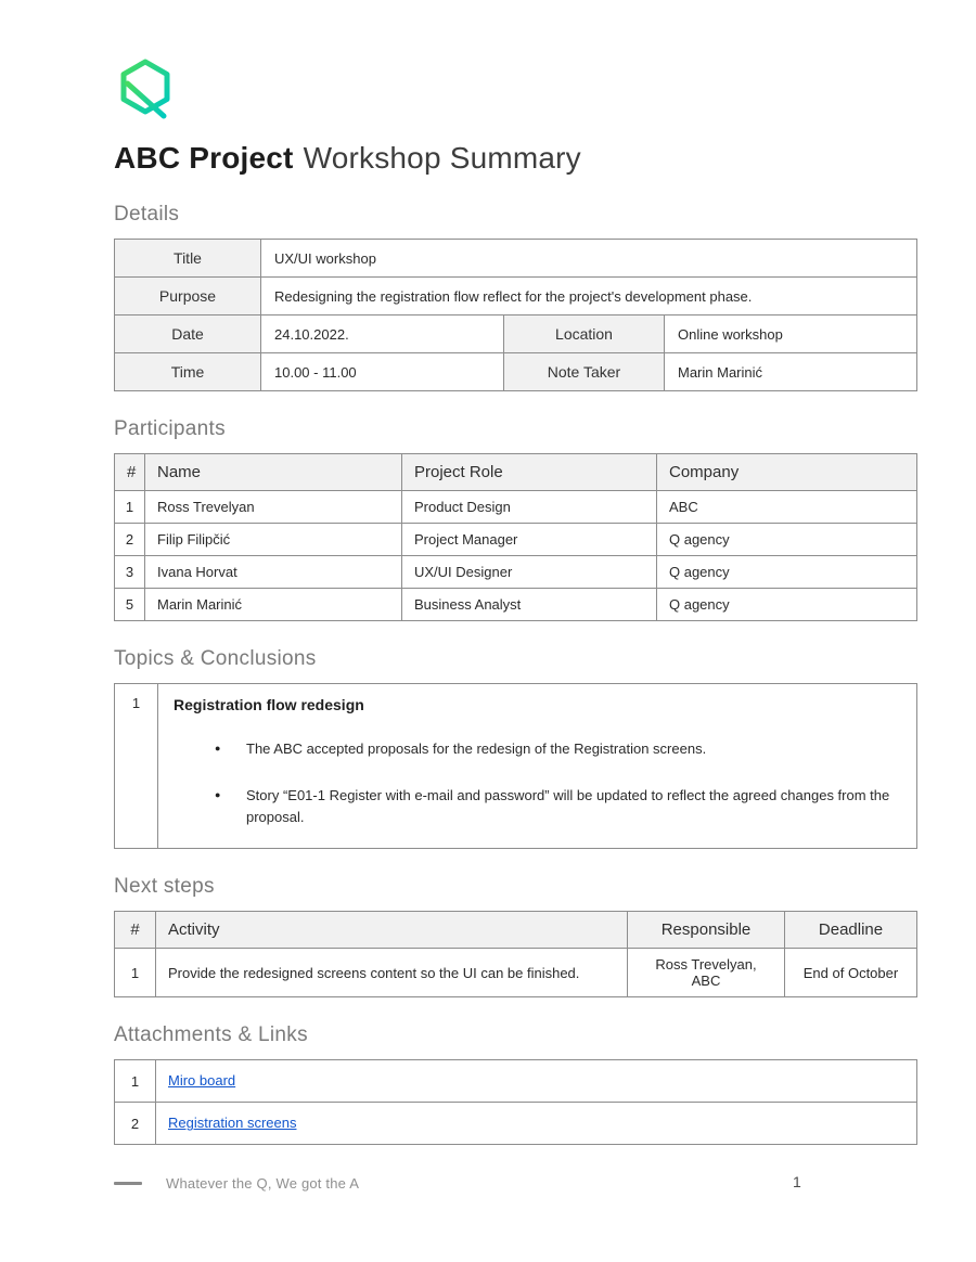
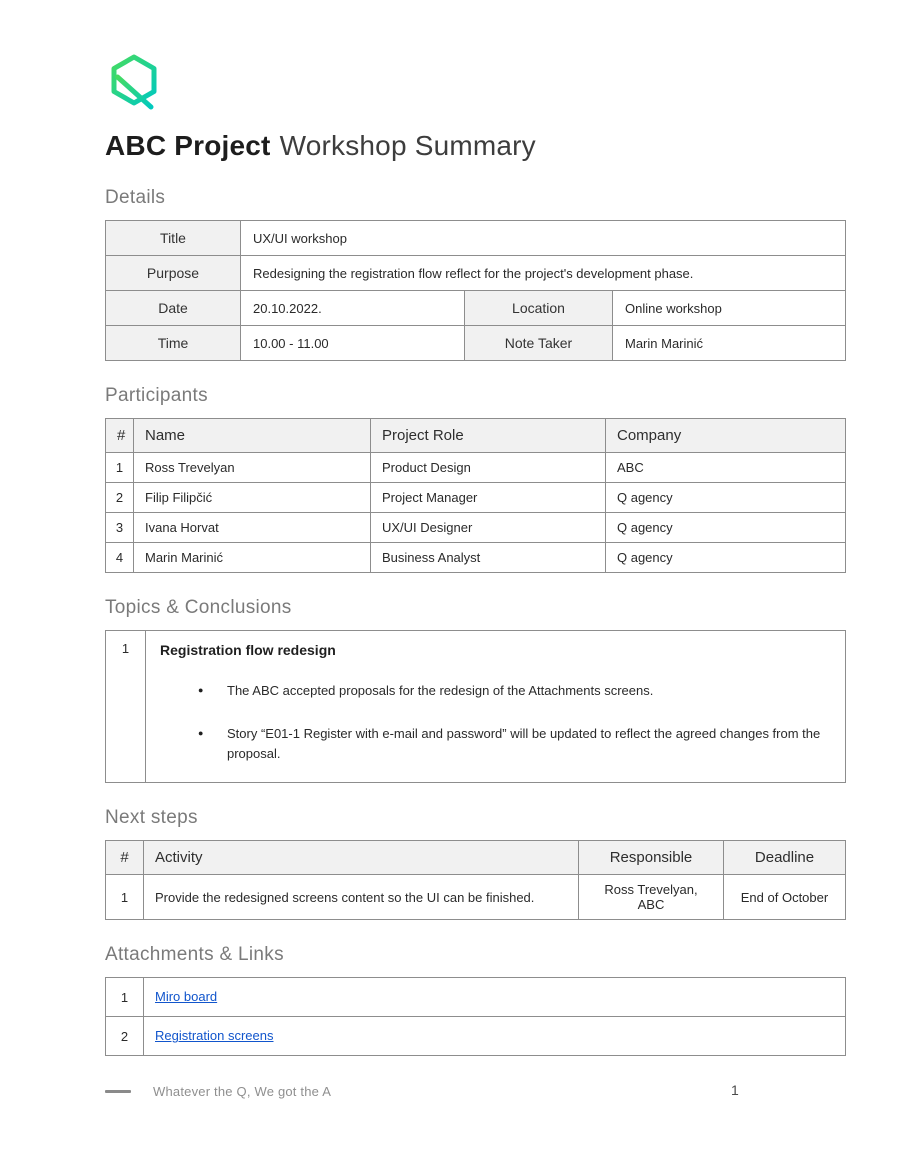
  ABC Project Workshop Summary
  Details
  Title	UX/UI workshop
  Purpose	Redesigning the registration flow reflect for the project's development phase.
- Date	24.10.2022.	Location	Online workshop
+ Date	20.10.2022.	Location	Online workshop
  Time	10.00 - 11.00	Note Taker	Marin Marinić
  Participants
  #	Name	Project Role	Company
  1	Ross Trevelyan	Product Design	ABC
  2	Filip Filipčić	Project Manager	Q agency
  3	Ivana Horvat	UX/UI Designer	Q agency
- 5	Marin Marinić	Business Analyst	Q agency
+ 4	Marin Marinić	Business Analyst	Q agency
  Topics & Conclusions
- 1	Registration flow redesign The ABC accepted proposals for the redesign of the Registration screens. Story “E01-1 Register with e-mail and password” will be updated to reflect the agreed changes from the proposal.
+ 1	Registration flow redesign The ABC accepted proposals for the redesign of the Attachments screens. Story “E01-1 Register with e-mail and password” will be updated to reflect the agreed changes from the proposal.
  Next steps
  #	Activity	Responsible	Deadline
  1	Provide the redesigned screens content so the UI can be finished.	Ross Trevelyan, ABC	End of October
  Attachments & Links
  1	Miro board
  2	Registration screens
  Whatever the Q, We got the A
  1
